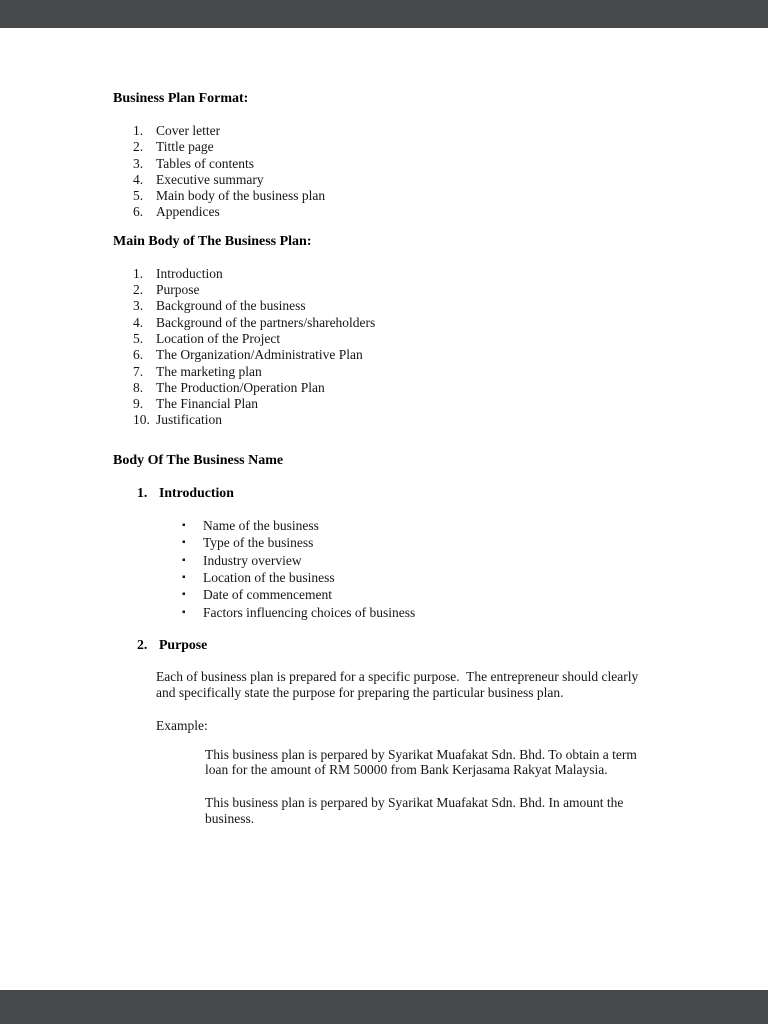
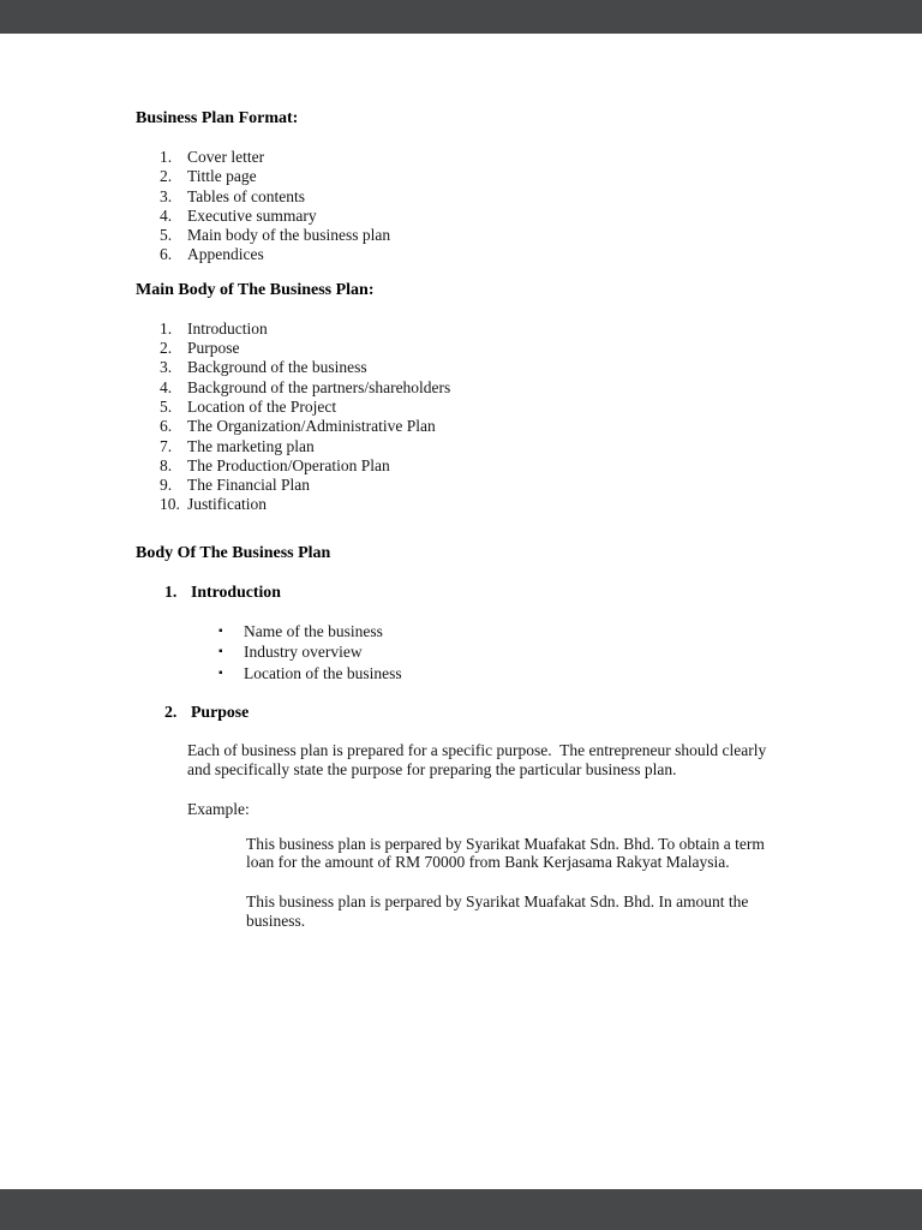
  Business Plan Format:
  1.
  Cover letter
  2.
  Tittle page
  3.
  Tables of contents
  4.
  Executive summary
  5.
  Main body of the business plan
  6.
  Appendices
  Main Body of The Business Plan:
  1.
  Introduction
  2.
  Purpose
  3.
  Background of the business
  4.
  Background of the partners/shareholders
  5.
  Location of the Project
  6.
  The Organization/Administrative Plan
  7.
  The marketing plan
  8.
  The Production/Operation Plan
  9.
  The Financial Plan
  10.
  Justification
- Body Of The Business Name
+ Body Of The Business Plan
  1.
  Introduction
  Name of the business
- Type of the business
  Industry overview
  Location of the business
- Date of commencement
- Factors influencing choices of business
  2.
  Purpose
  Each of business plan is prepared for a specific purpose. The entrepreneur should clearly and specifically state the purpose for preparing the particular business plan.
  Example:
- This business plan is perpared by Syarikat Muafakat Sdn. Bhd. To obtain a term loan for the amount of RM 50000 from Bank Kerjasama Rakyat Malaysia.
+ This business plan is perpared by Syarikat Muafakat Sdn. Bhd. To obtain a term loan for the amount of RM 70000 from Bank Kerjasama Rakyat Malaysia.
  This business plan is perpared by Syarikat Muafakat Sdn. Bhd. In amount the business.
